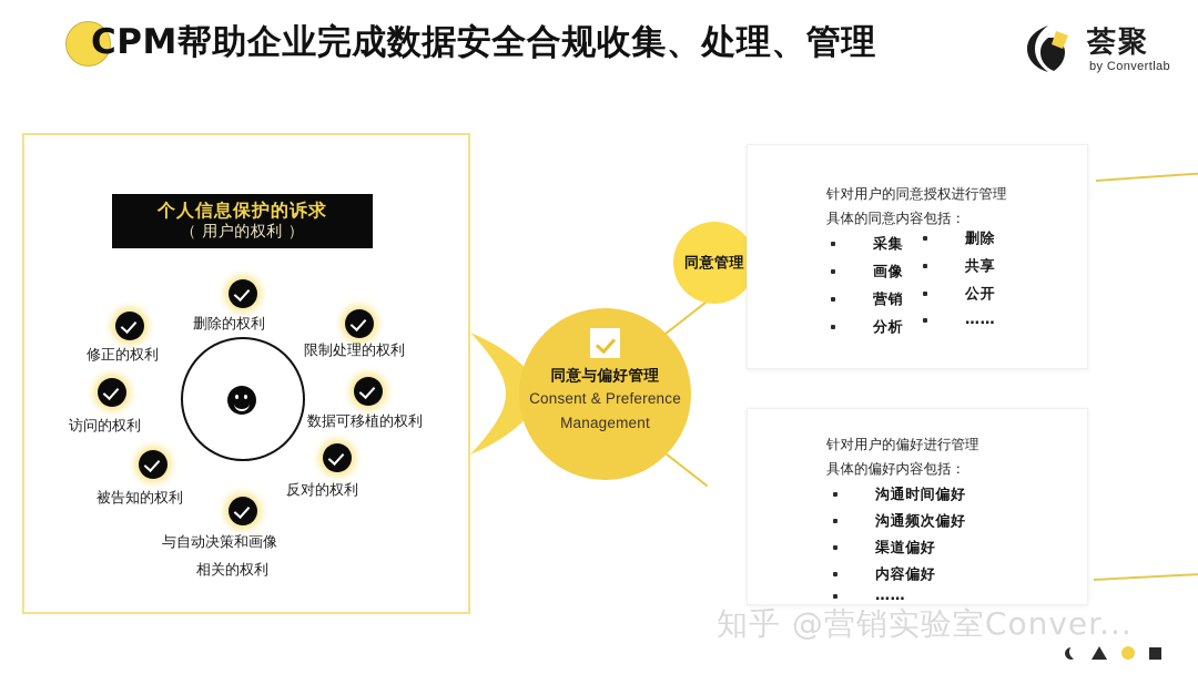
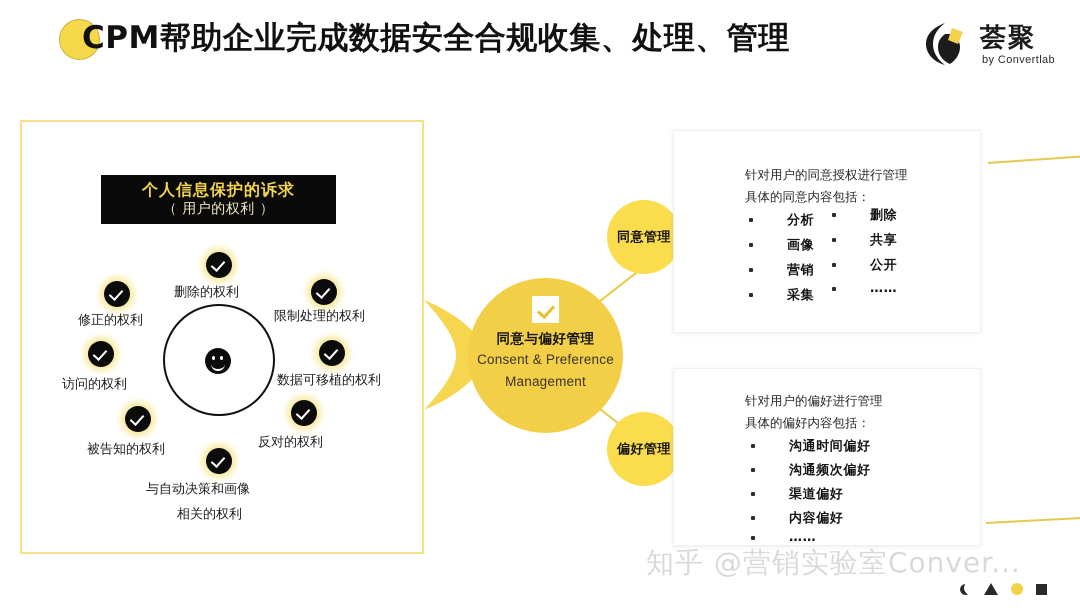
  CPM帮助企业完成数据安全合规收集、处理、管理
  荟聚
  by Convertlab
  个人信息保护的诉求
  （ 用户的权利 ）
  删除的权利
  限制处理的权利
  数据可移植的权利
  反对的权利
  与自动决策和画像
  相关的权利
  被告知的权利
  访问的权利
  修正的权利
  同意与偏好管理
  Consent & Preference
  Management
  同意管理
+ 偏好管理
  针对用户的同意授权进行管理
  具体的同意内容包括：
- 采集
+ 分析
  画像
  营销
- 分析
+ 采集
  删除
  共享
  公开
  ……
  针对用户的偏好进行管理
  具体的偏好内容包括：
  沟通时间偏好
  沟通频次偏好
  渠道偏好
  内容偏好
  ……
  知乎 @营销实验室Conver...
